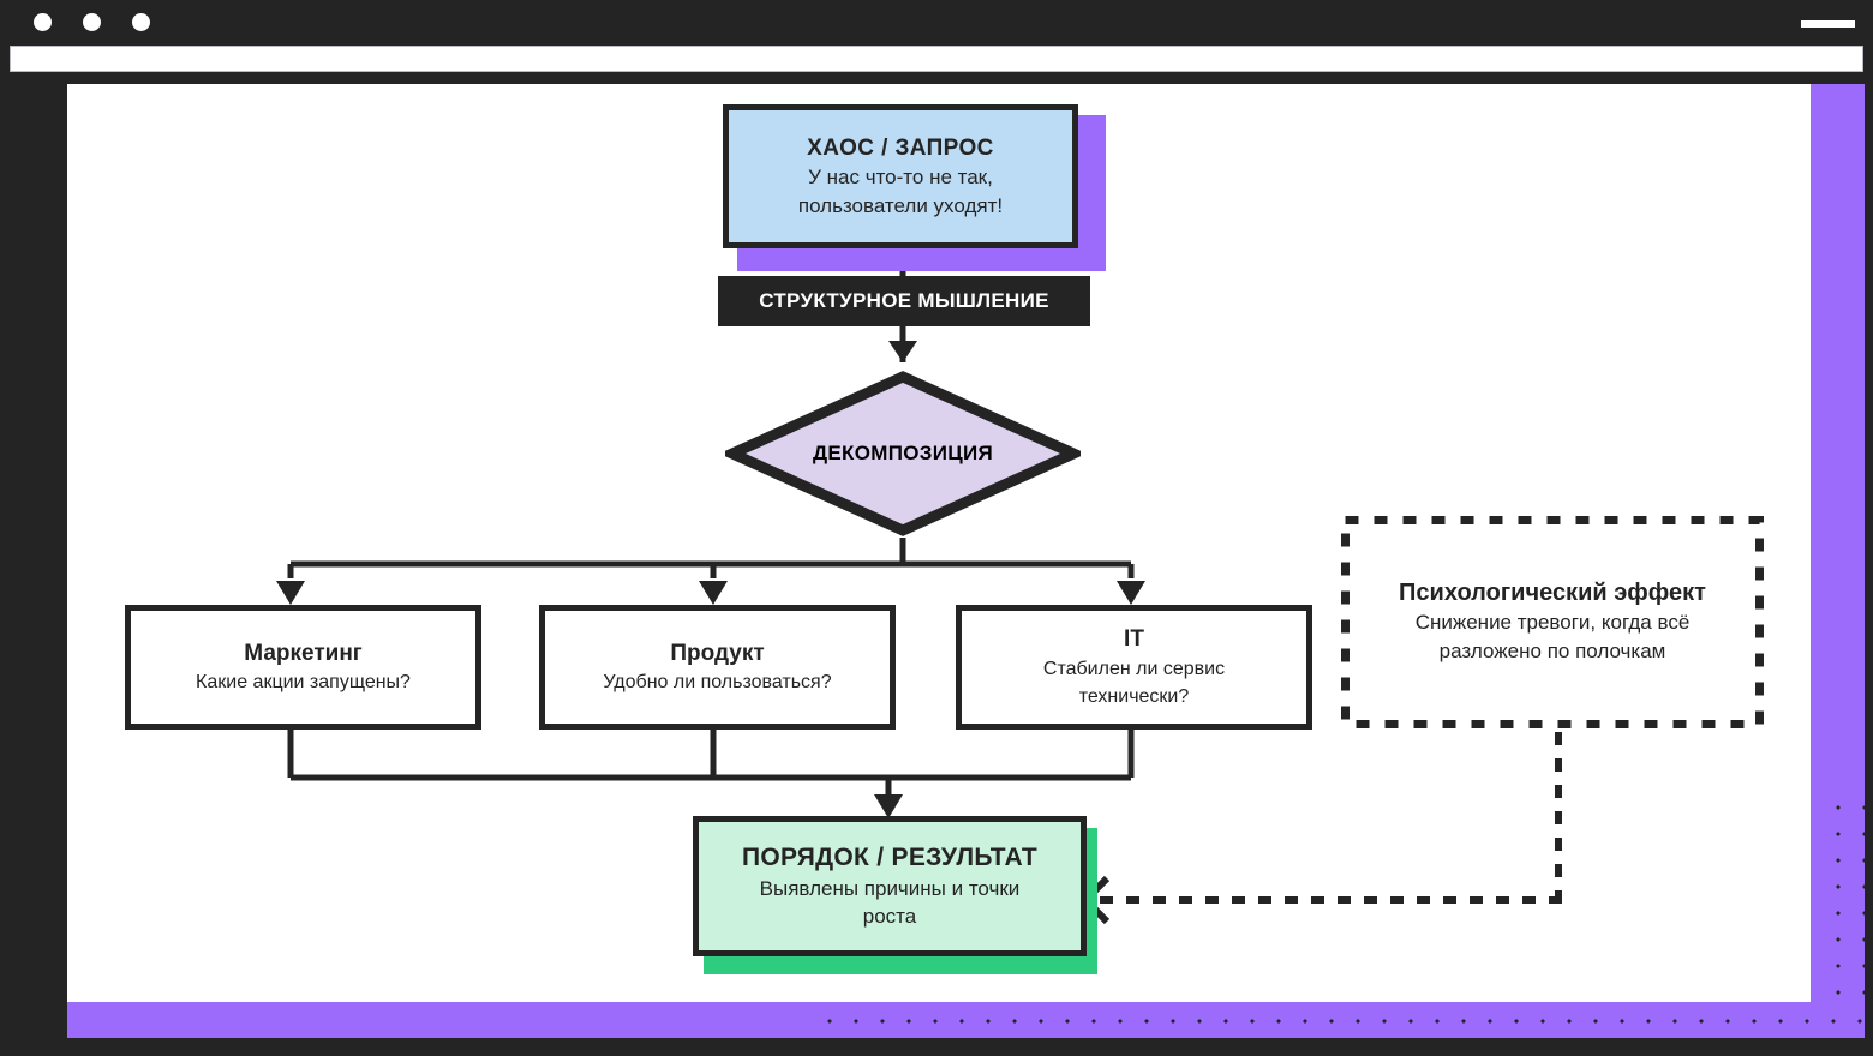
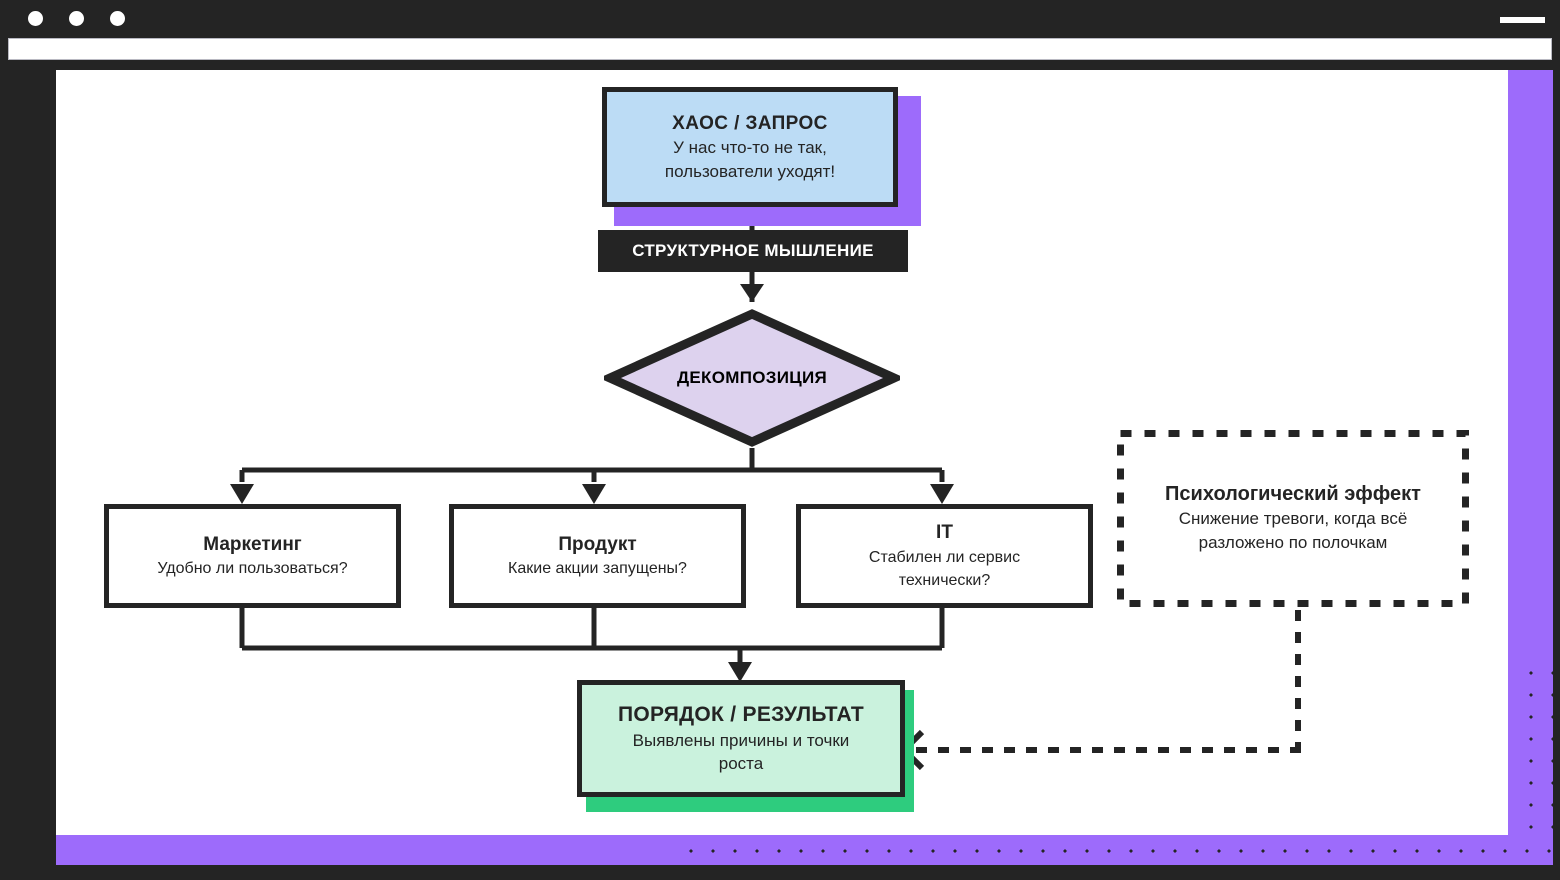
  ХАОС / ЗАПРОС
  У нас что-то не так,
  пользователи уходят!
  СТРУКТУРНОЕ МЫШЛЕНИЕ
  ДЕКОМПОЗИЦИЯ
  Маркетинг
- Какие акции запущены?
+ Удобно ли пользоваться?
  Продукт
- Удобно ли пользоваться?
+ Какие акции запущены?
  IT
  Стабилен ли сервис
  технически?
  ПОРЯДОК / РЕЗУЛЬТАТ
  Выявлены причины и точки
  роста
  Психологический эффект
  Снижение тревоги, когда всё
  разложено по полочкам
